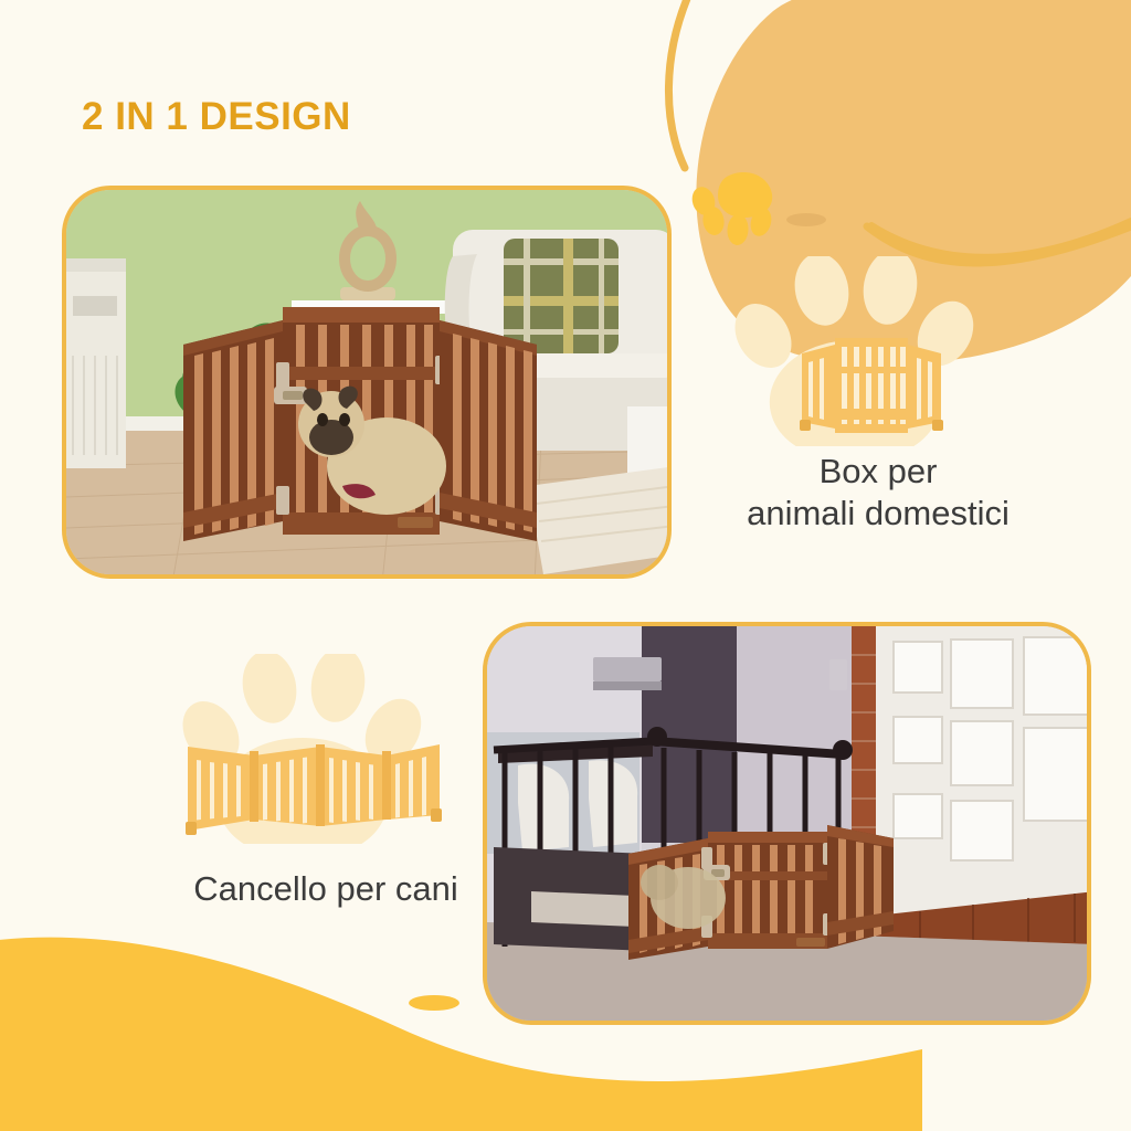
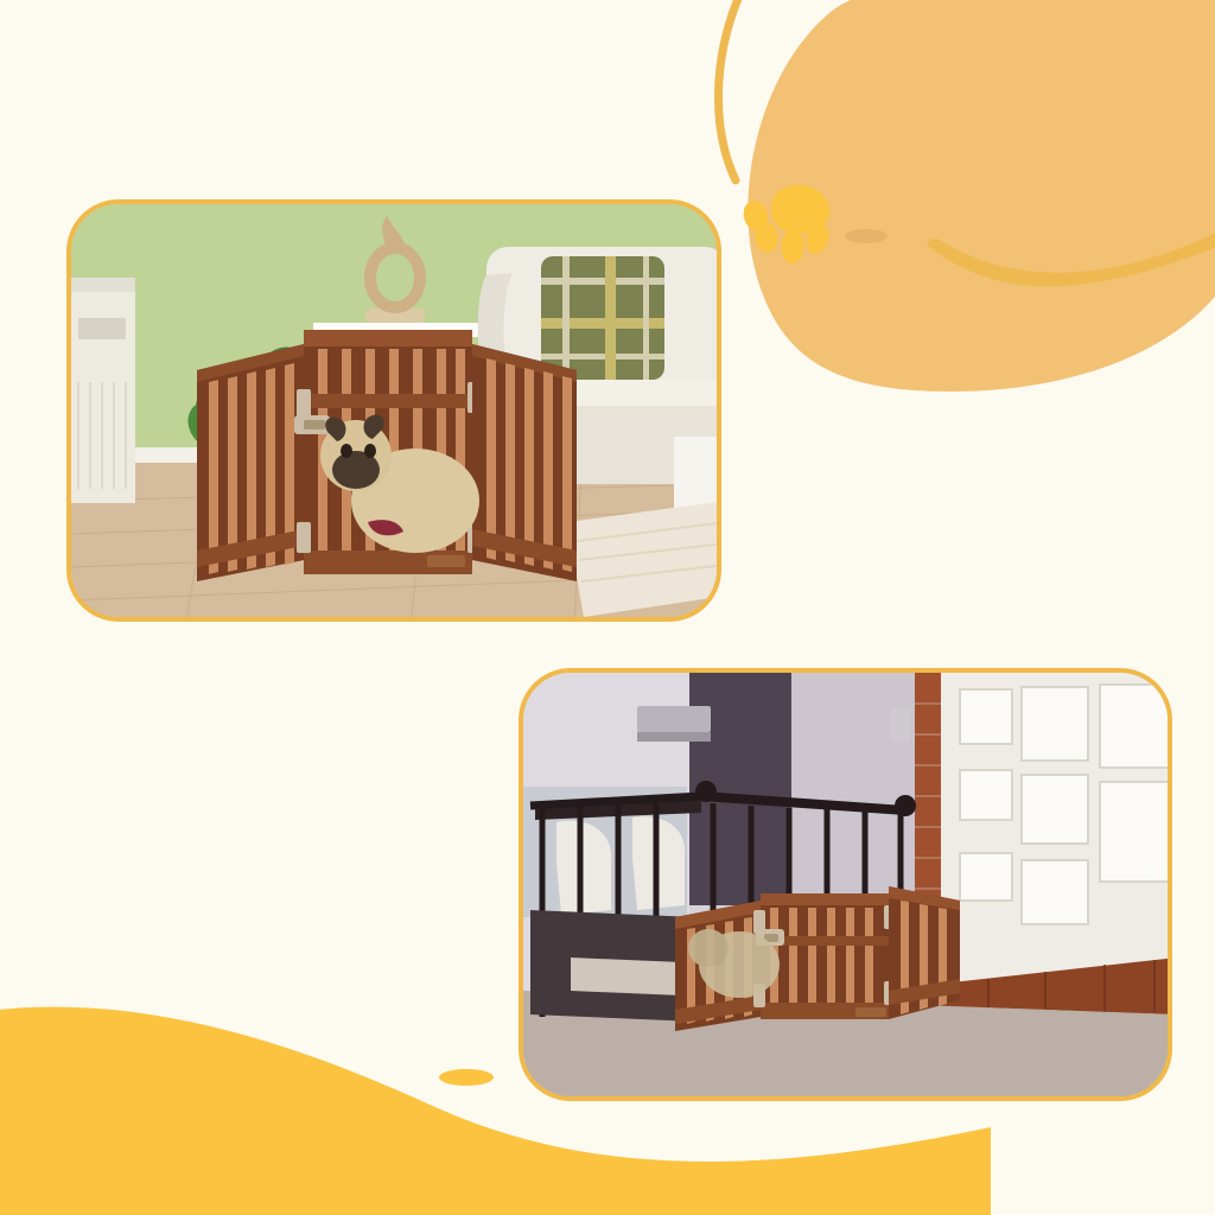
- 2 IN 1 DESIGN
- Box per
- animali domestici
- Cancello per cani
